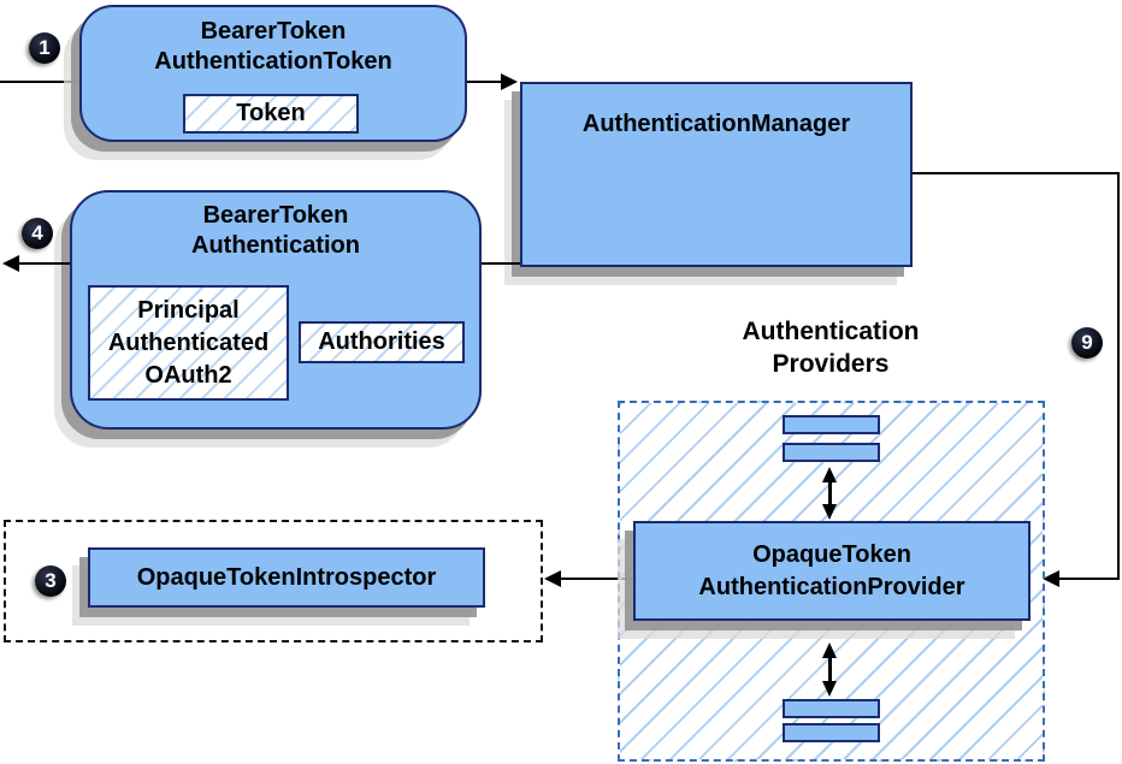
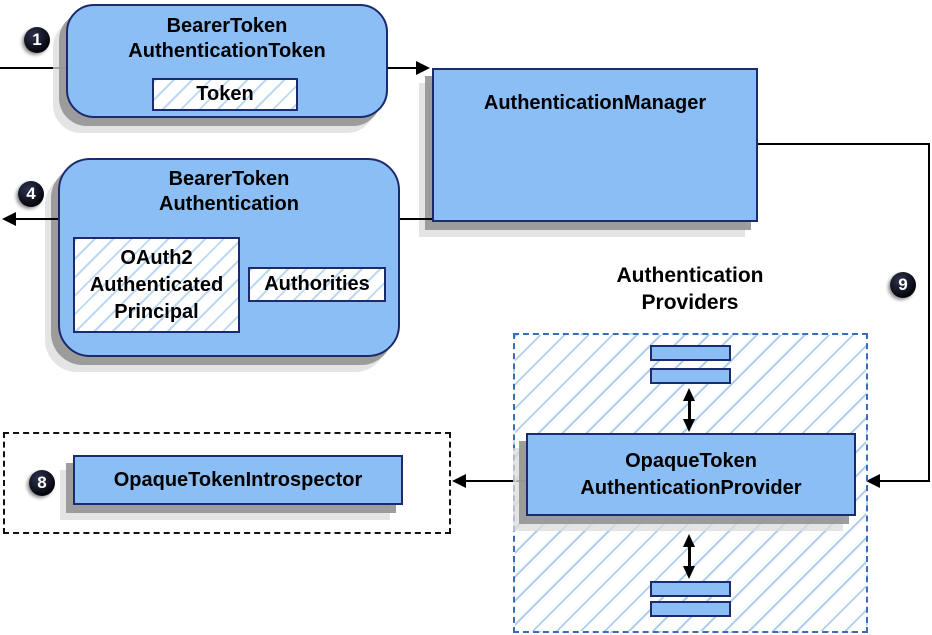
  1
  BearerToken
  AuthenticationToken
  Token
  AuthenticationManager
  9
  BearerToken
  Authentication
- Principal
+ OAuth2
  Authenticated
- OAuth2
+ Principal
  Authorities
  4
- 3
+ 8
  OpaqueTokenIntrospector
  Authentication
  Providers
  OpaqueToken
  AuthenticationProvider
